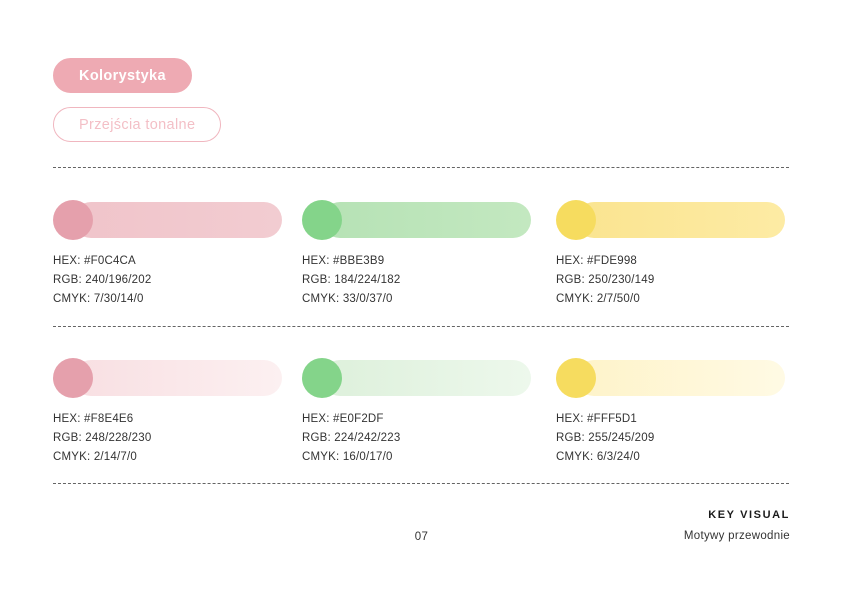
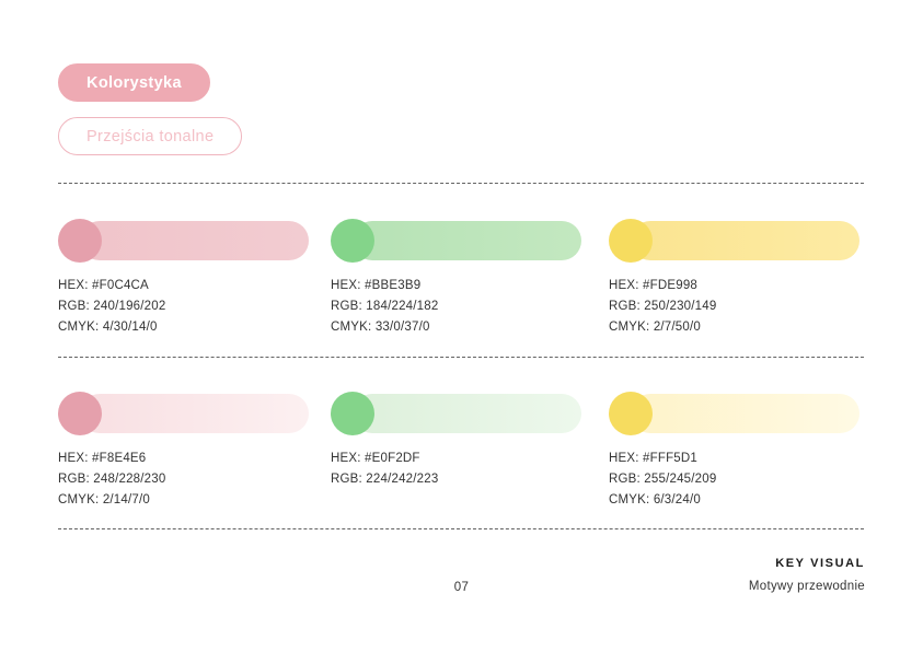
  Kolorystyka
  Przejścia tonalne
  HEX: #F0C4CA
  RGB: 240/196/202
- CMYK: 7/30/14/0
+ CMYK: 4/30/14/0
  HEX: #BBE3B9
  RGB: 184/224/182
  CMYK: 33/0/37/0
  HEX: #FDE998
  RGB: 250/230/149
  CMYK: 2/7/50/0
  HEX: #F8E4E6
  RGB: 248/228/230
  CMYK: 2/14/7/0
  HEX: #E0F2DF
  RGB: 224/242/223
- CMYK: 16/0/17/0
  HEX: #FFF5D1
  RGB: 255/245/209
  CMYK: 6/3/24/0
  07
  KEY VISUAL
  Motywy przewodnie
